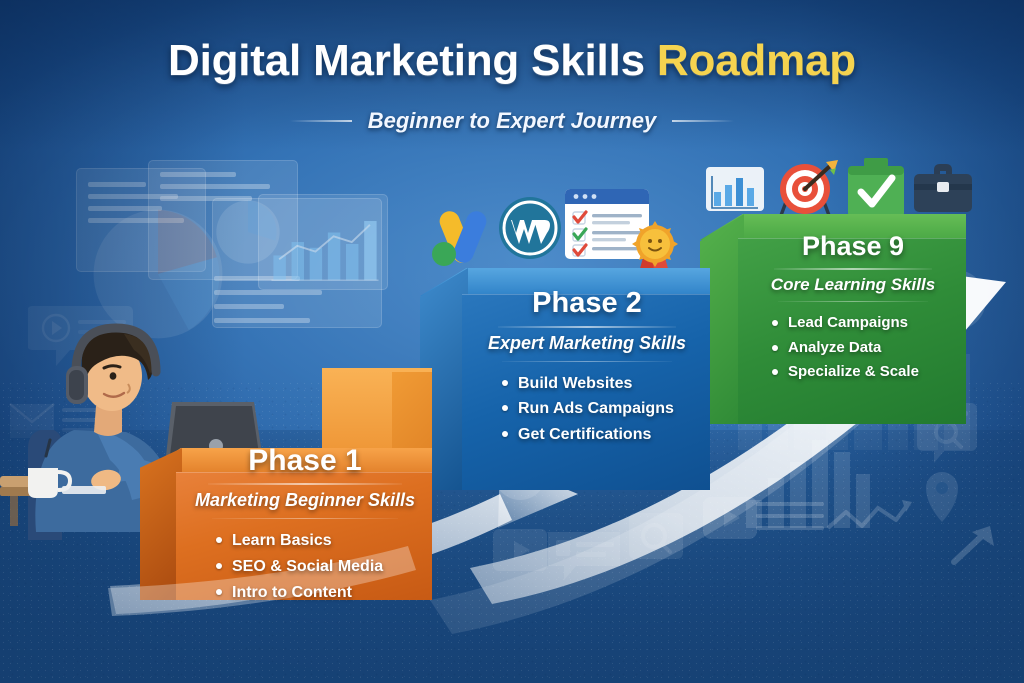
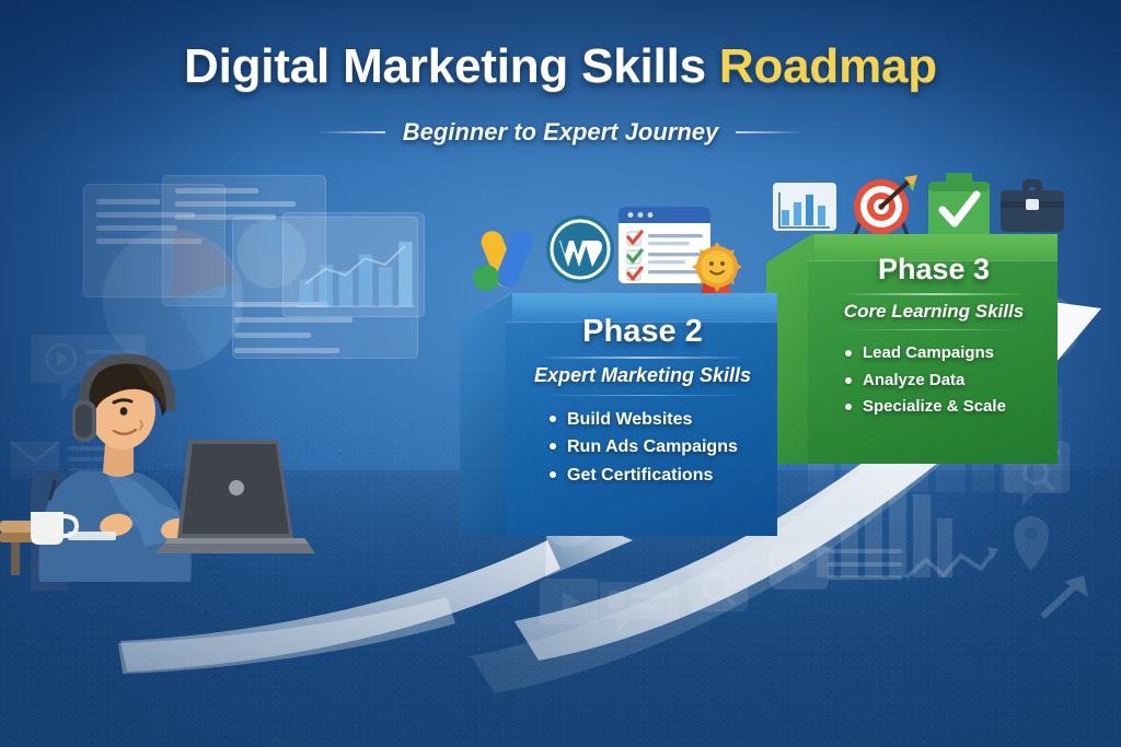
- Phase 9
+ Phase 3
  Core Learning Skills
  Lead Campaigns
  Analyze Data
  Specialize & Scale
  Phase 2
  Expert Marketing Skills
  Build Websites
  Run Ads Campaigns
  Get Certifications
- Phase 1
- Marketing Beginner Skills
- Learn Basics
- SEO & Social Media
- Intro to Content
  Digital Marketing Skills Roadmap
  Beginner to Expert Journey
